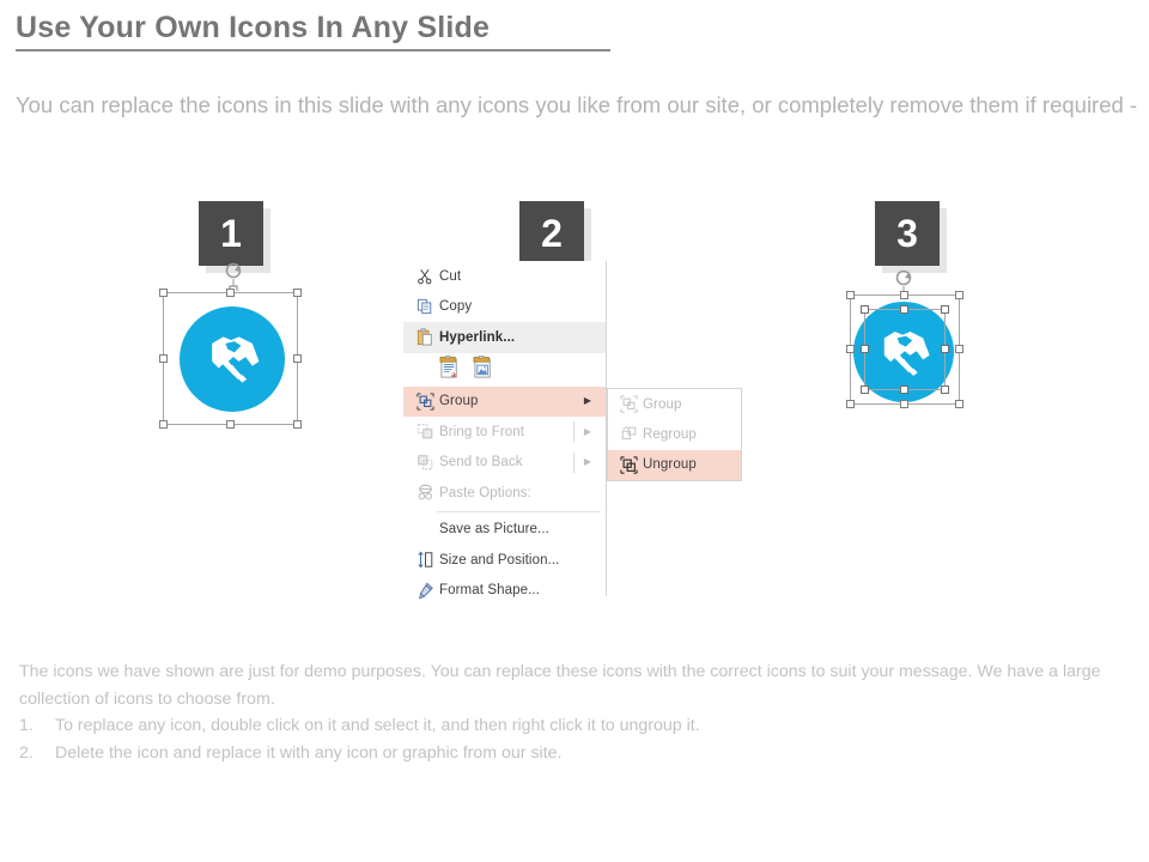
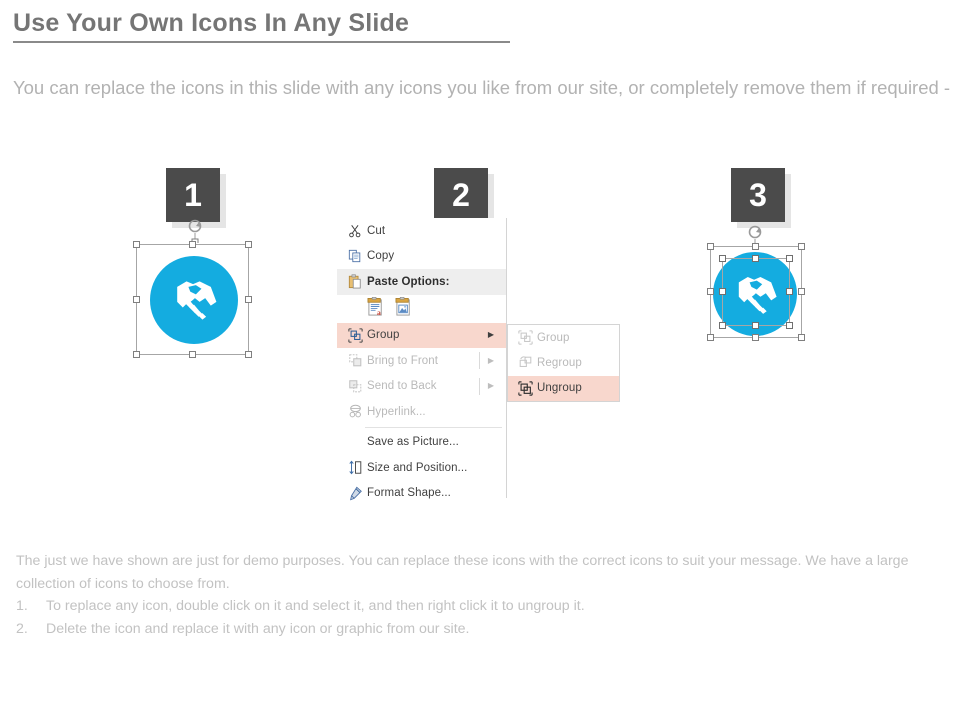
  Use Your Own Icons In Any Slide
  You can replace the icons in this slide with any icons you like from our site, or completely remove them if required -
  1
  2
  3
  Cut
  Copy
- Hyperlink...
+ Paste Options:
  a
  Group
  ▶
  Bring to Front
  ▶
  Send to Back
  ▶
- Paste Options:
+ Hyperlink...
  Save as Picture...
  Size and Position...
  Format Shape...
  Group
  Regroup
  Ungroup
- The icons we have shown are just for demo purposes. You can replace these icons with the correct icons to suit your message. We have a large collection of icons to choose from.
+ The just we have shown are just for demo purposes. You can replace these icons with the correct icons to suit your message. We have a large collection of icons to choose from.
  1.
  To replace any icon, double click on it and select it, and then right click it to ungroup it.
  2.
  Delete the icon and replace it with any icon or graphic from our site.
